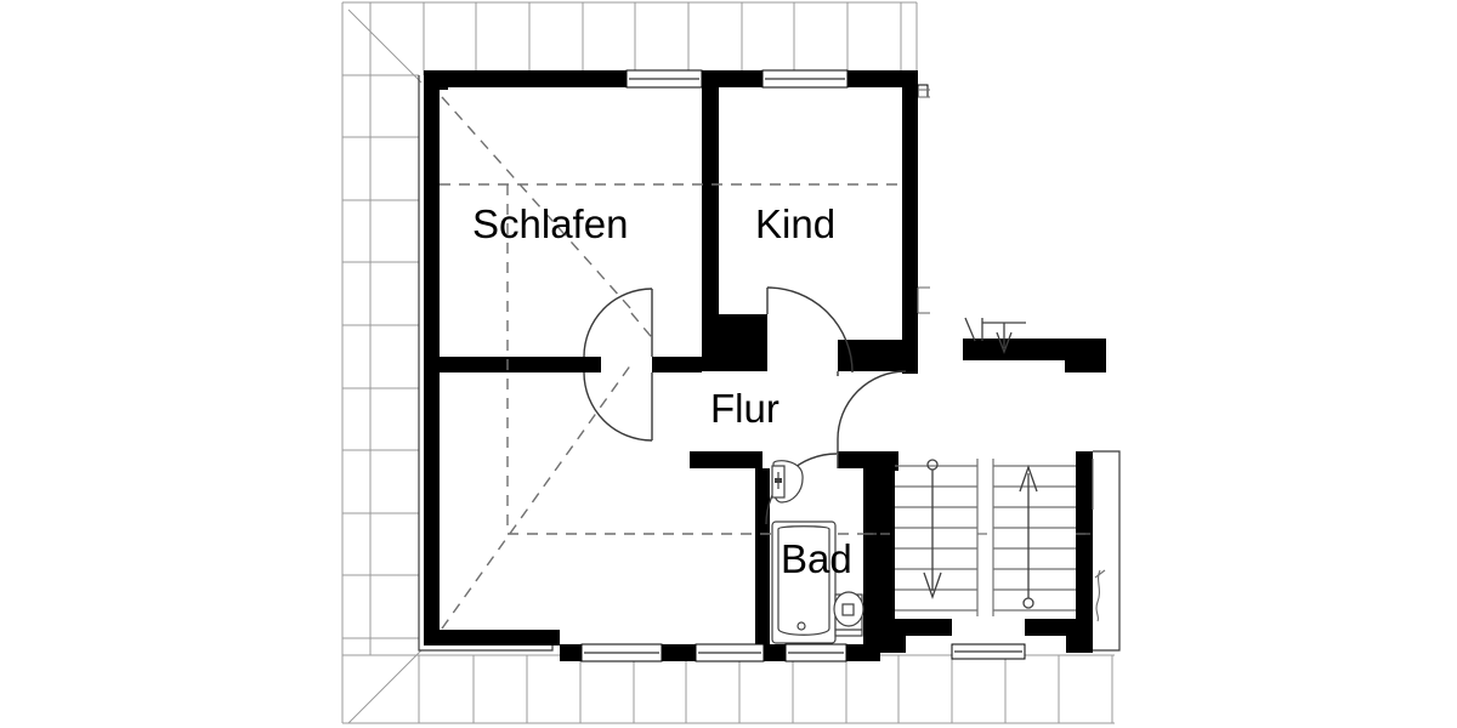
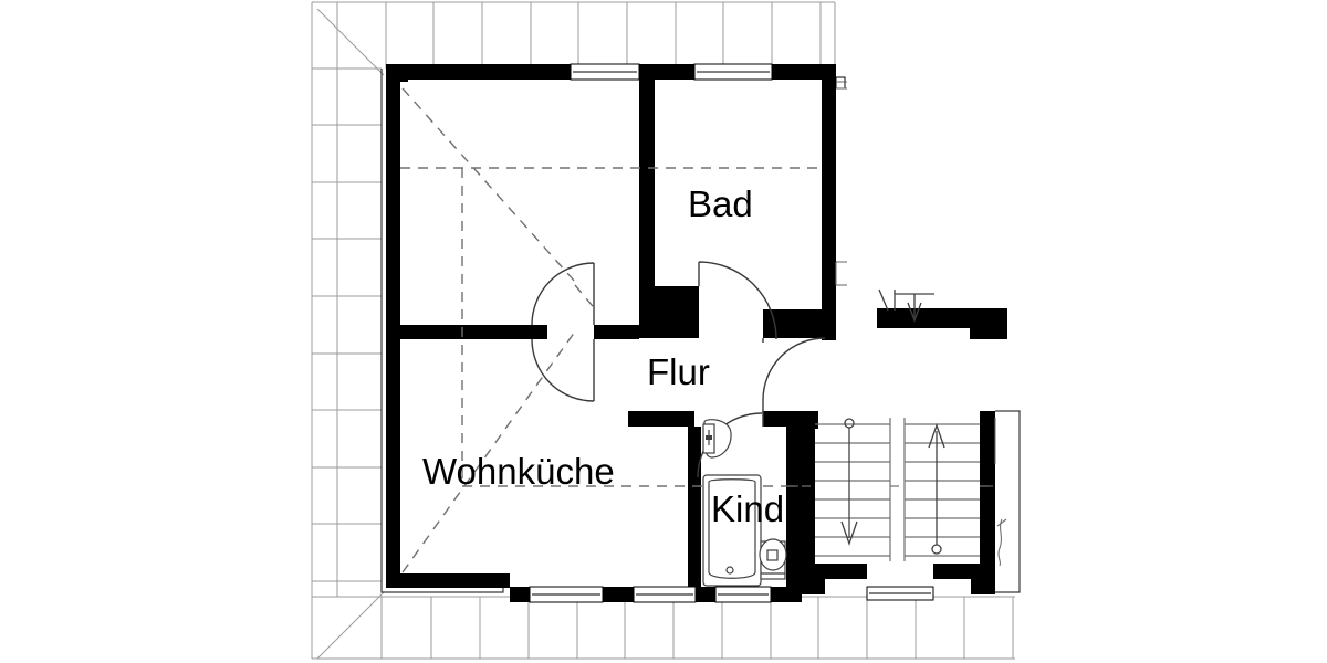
- Schlafen
- Kind
+ Bad
  Flur
+ Wohnküche
- Bad
+ Kind
